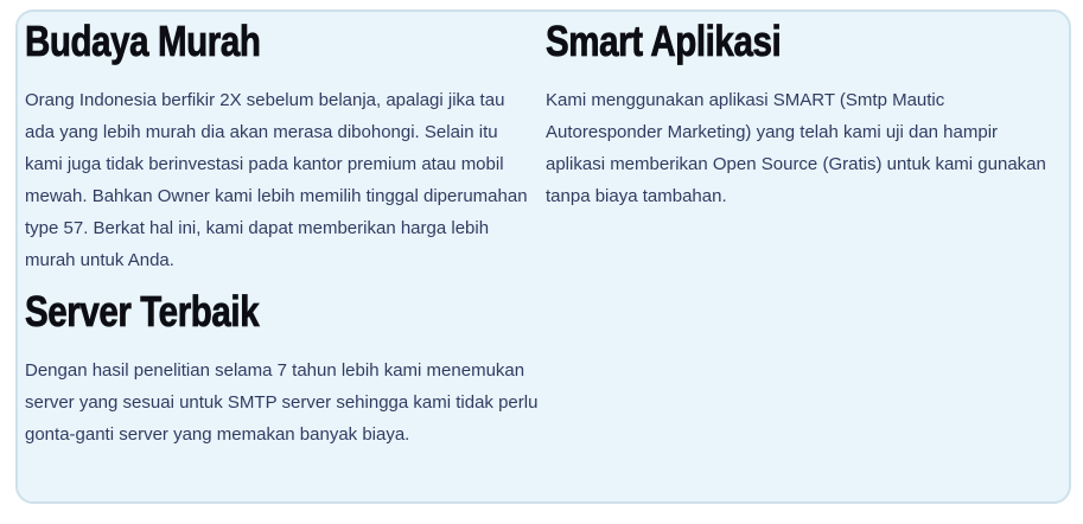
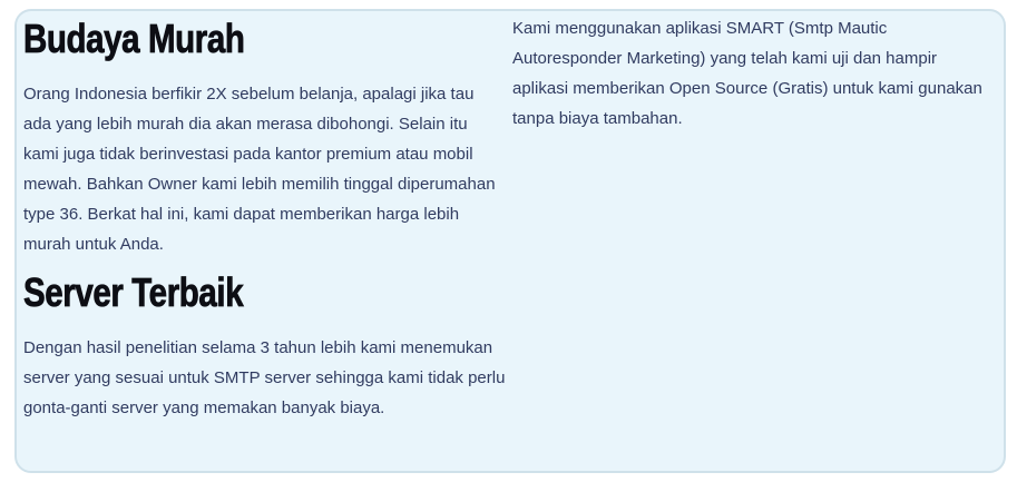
  Budaya Murah
- Orang Indonesia berfikir 2X sebelum belanja, apalagi jika tau ada yang lebih murah dia akan merasa dibohongi. Selain itu kami juga tidak berinvestasi pada kantor premium atau mobil mewah. Bahkan Owner kami lebih memilih tinggal diperumahan type 57. Berkat hal ini, kami dapat memberikan harga lebih murah untuk Anda.
+ Orang Indonesia berfikir 2X sebelum belanja, apalagi jika tau ada yang lebih murah dia akan merasa dibohongi. Selain itu kami juga tidak berinvestasi pada kantor premium atau mobil mewah. Bahkan Owner kami lebih memilih tinggal diperumahan type 36. Berkat hal ini, kami dapat memberikan harga lebih murah untuk Anda.
- Smart Aplikasi
  Kami menggunakan aplikasi SMART (Smtp Mautic Autoresponder Marketing) yang telah kami uji dan hampir aplikasi memberikan Open Source (Gratis) untuk kami gunakan tanpa biaya tambahan.
  Server Terbaik
- Dengan hasil penelitian selama 7 tahun lebih kami menemukan server yang sesuai untuk SMTP server sehingga kami tidak perlu gonta-ganti server yang memakan banyak biaya.
+ Dengan hasil penelitian selama 3 tahun lebih kami menemukan server yang sesuai untuk SMTP server sehingga kami tidak perlu gonta-ganti server yang memakan banyak biaya.
